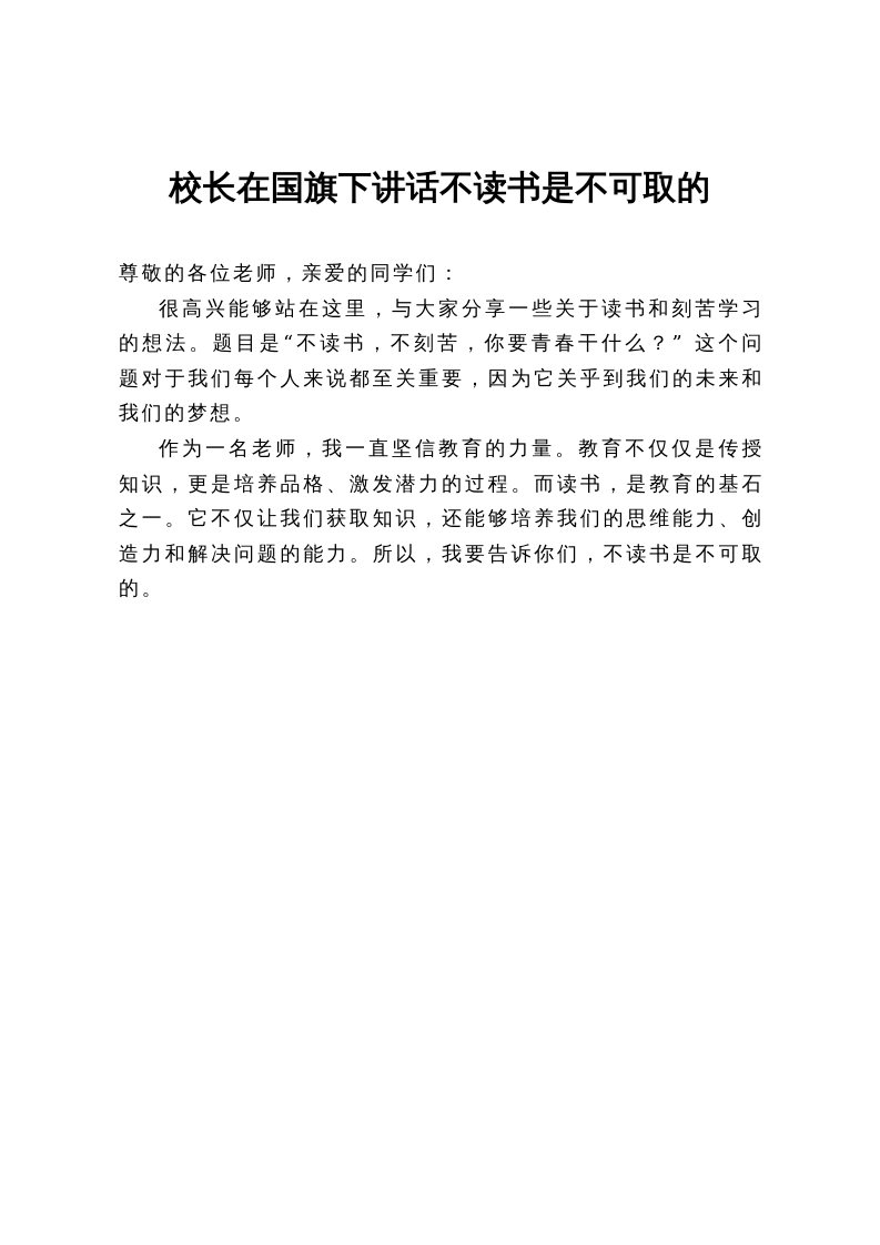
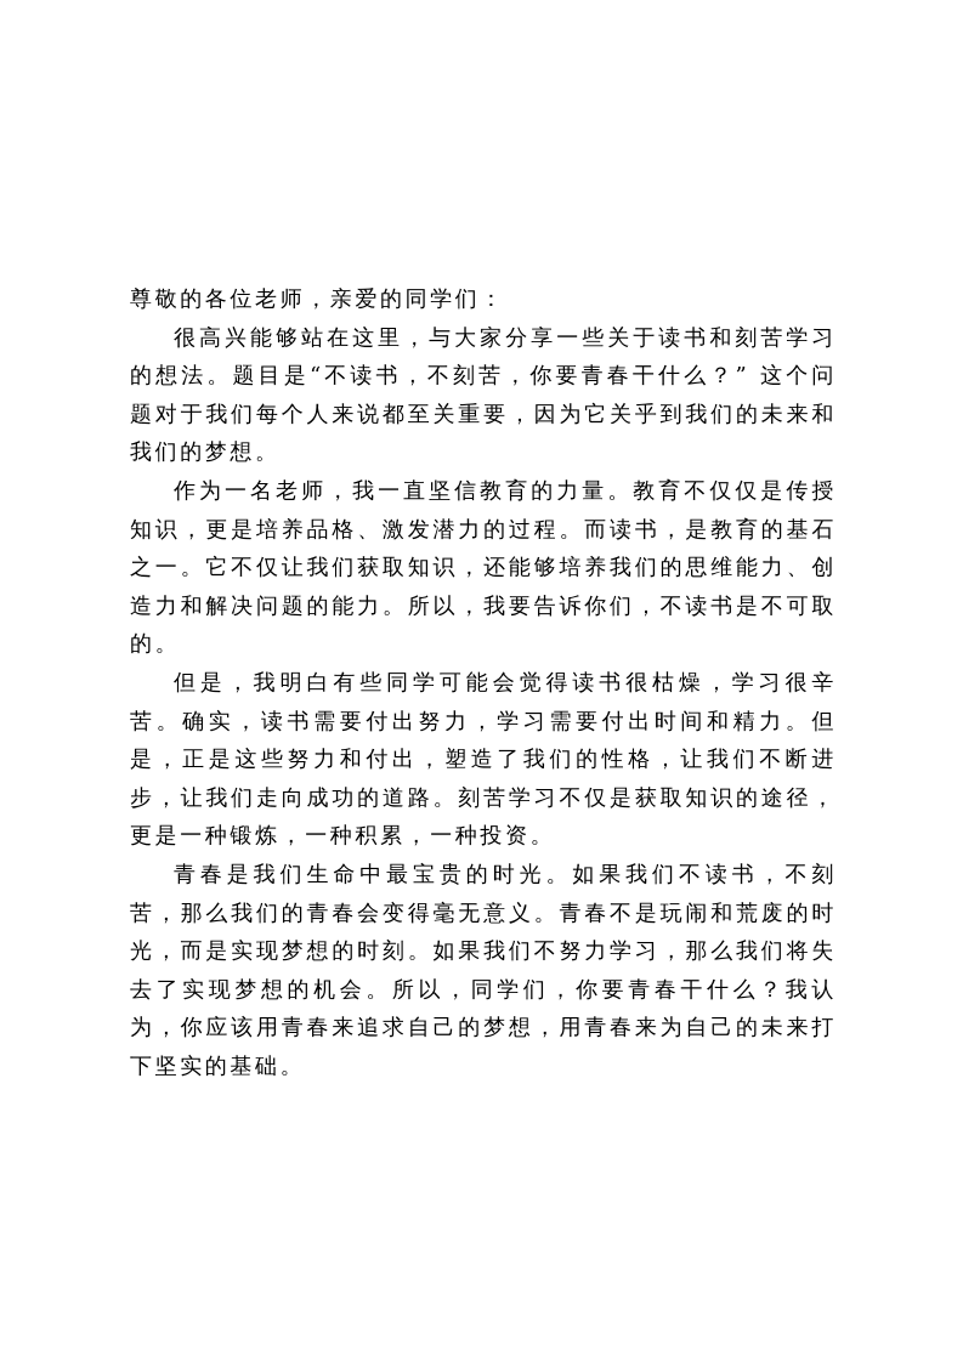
- 校长在国旗下讲话不读书是不可取的
  尊敬的各位老师，亲爱的同学们：
  很高兴能够站在这里，与大家分享一些关于读书和刻苦学习的想法。题目是“不读书，不刻苦，你要青春干什么？” 这个问题对于我们每个人来说都至关重要，因为它关乎到我们的未来和我们的梦想。
  作为一名老师，我一直坚信教育的力量。教育不仅仅是传授知识，更是培养品格、激发潜力的过程。而读书，是教育的基石之一。它不仅让我们获取知识，还能够培养我们的思维能力、创造力和解决问题的能力。所以，我要告诉你们，不读书是不可取的。
+ 但是，我明白有些同学可能会觉得读书很枯燥，学习很辛苦。确实，读书需要付出努力，学习需要付出时间和精力。但是，正是这些努力和付出，塑造了我们的性格，让我们不断进步，让我们走向成功的道路。刻苦学习不仅是获取知识的途径，更是一种锻炼，一种积累，一种投资。
+ 青春是我们生命中最宝贵的时光。如果我们不读书，不刻苦，那么我们的青春会变得毫无意义。青春不是玩闹和荒废的时光，而是实现梦想的时刻。如果我们不努力学习，那么我们将失去了实现梦想的机会。所以，同学们，你要青春干什么？我认为，你应该用青春来追求自己的梦想，用青春来为自己的未来打下坚实的基础。
